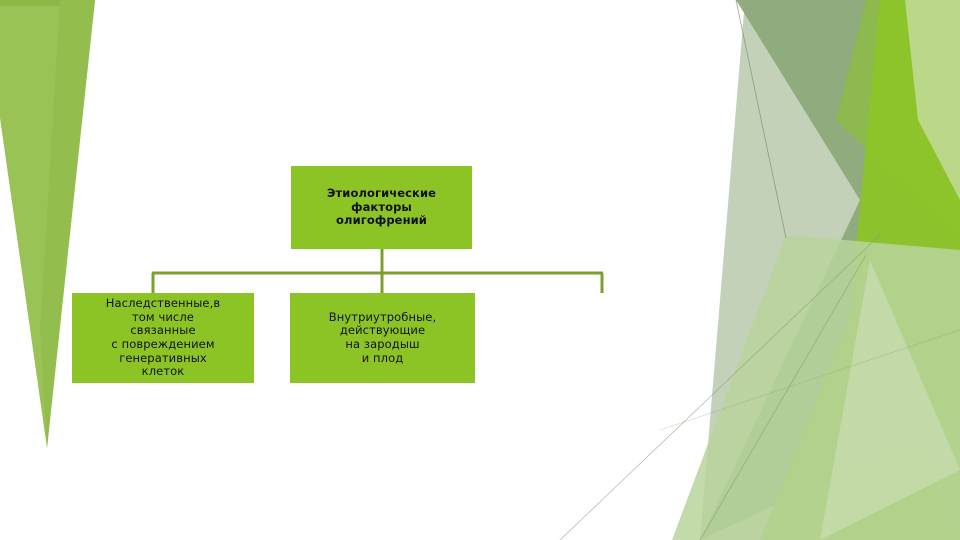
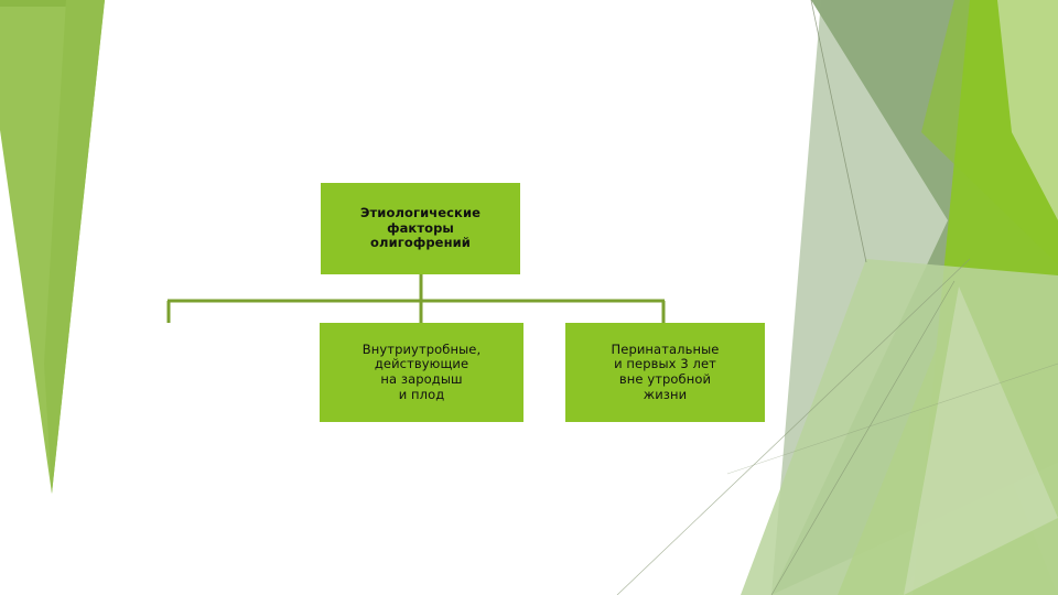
  Этиологические
  факторы
  олигофрений
- Наследственные,в
- том числе
- связанные
- с повреждением
- генеративных
- клеток
  Внутриутробные,
  действующие
  на зародыш
  и плод
+ Перинатальные
+ и первых 3 лет
+ вне утробной
+ жизни
